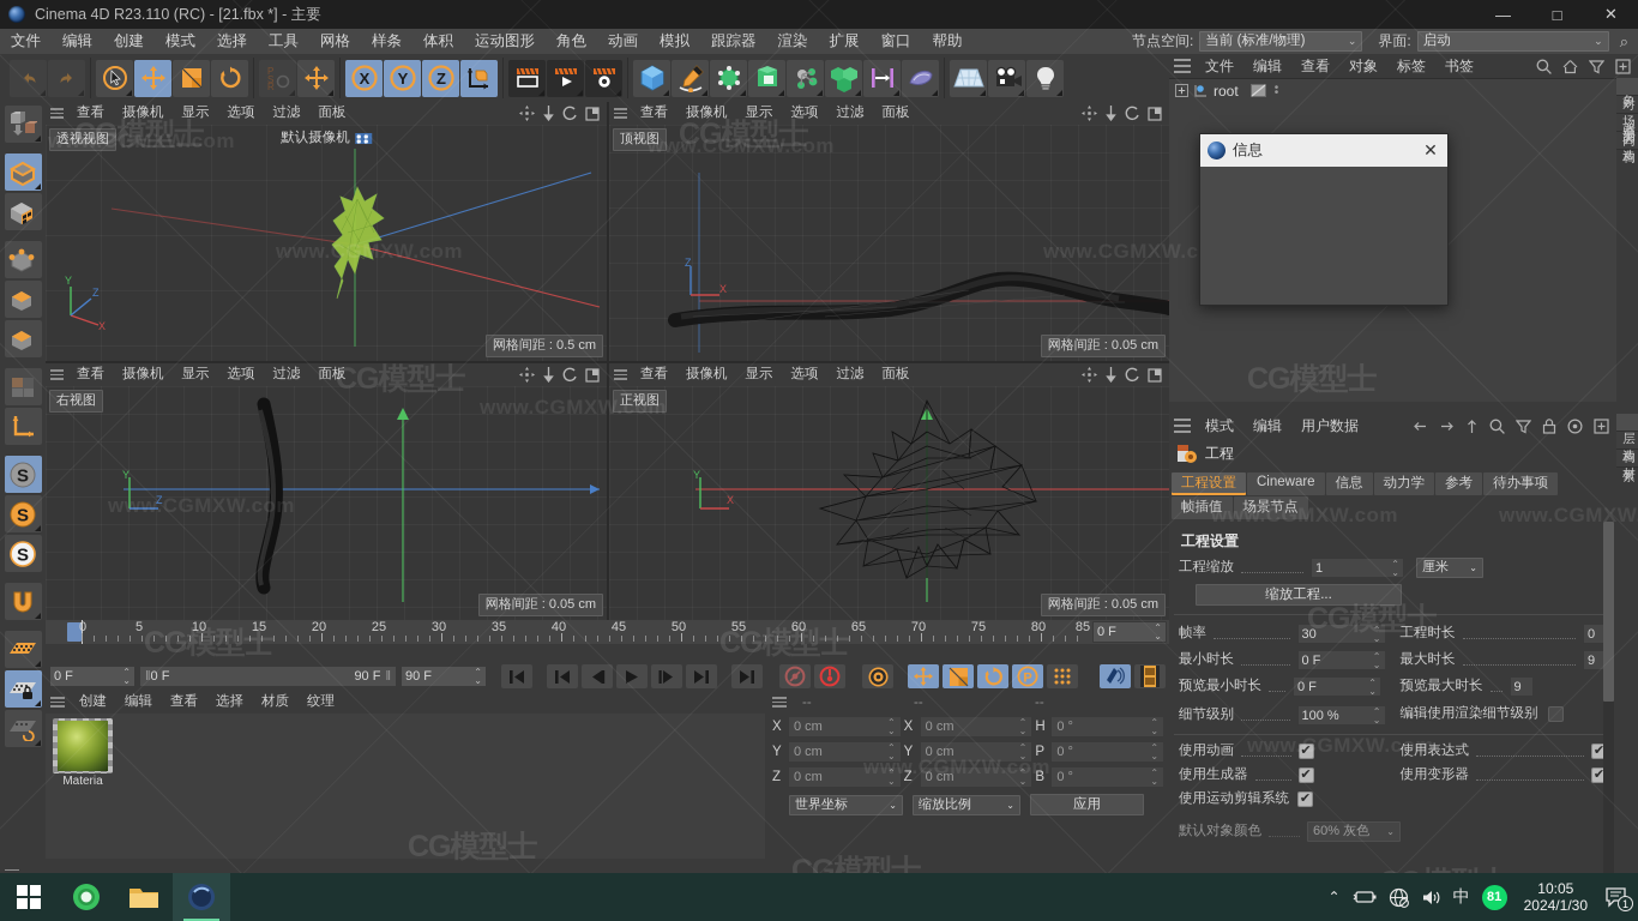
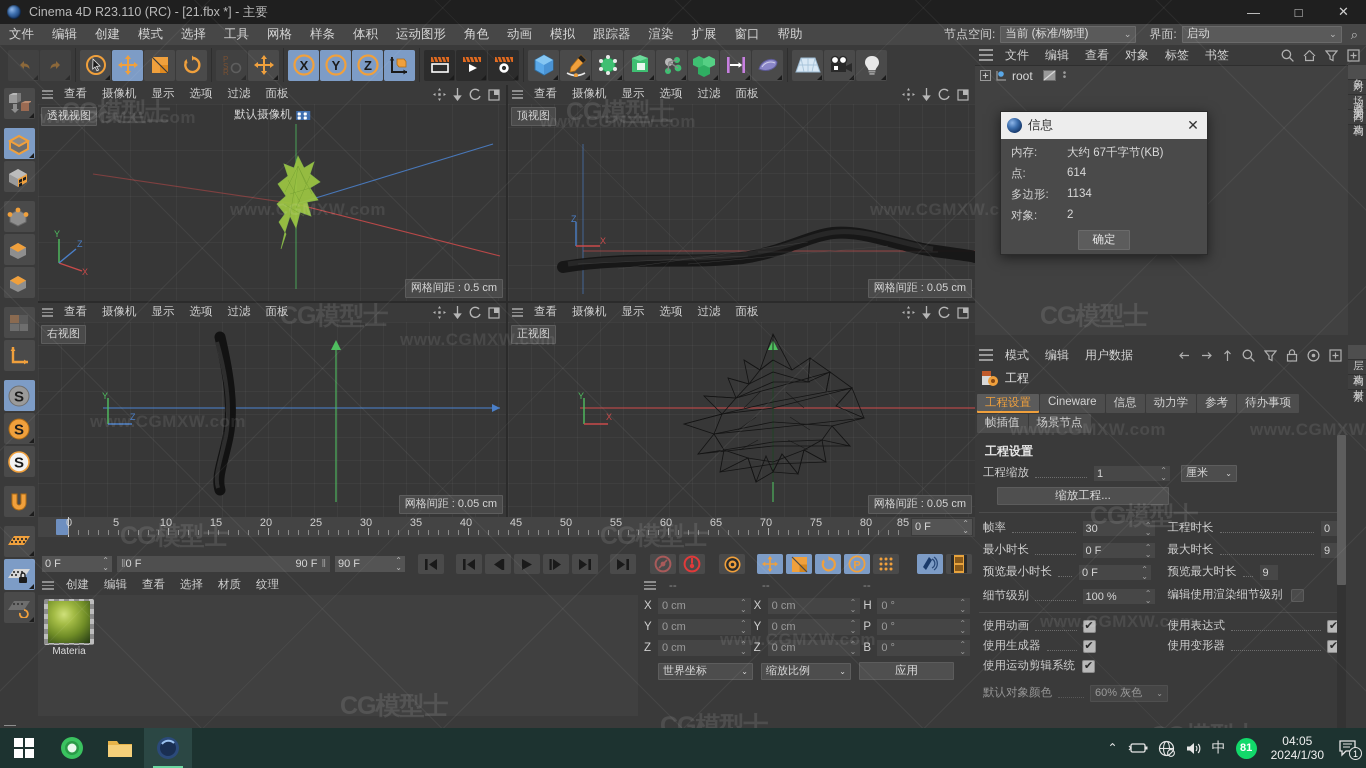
  信息
  ✕
+ 内存:
+ 大约 67千字节(KB)
+ 点:
+ 614
+ 多边形:
+ 1134
+ 对象:
+ 2
+ 确定
  www.CGMXW.com
  www.CGMXW.com
  www.CGMXW.com
  www.CGMXW.com
  www.CGMXW.c
  www.CGMXW.com
  www.CGMXW.com
  www.CGMXW.com
  www.CGMXW.com
  CG模型士
  CG模型士
  CG模型士
  CG模型士
  CG模型士
  CG模型士
  CG模型士
  CG模型士
  CG模型士
  ⌃
  中
  81
- 10:05
+ 04:05
  2024/1/30
  1
